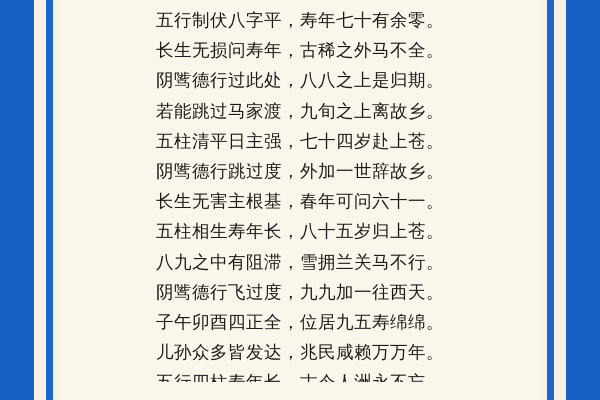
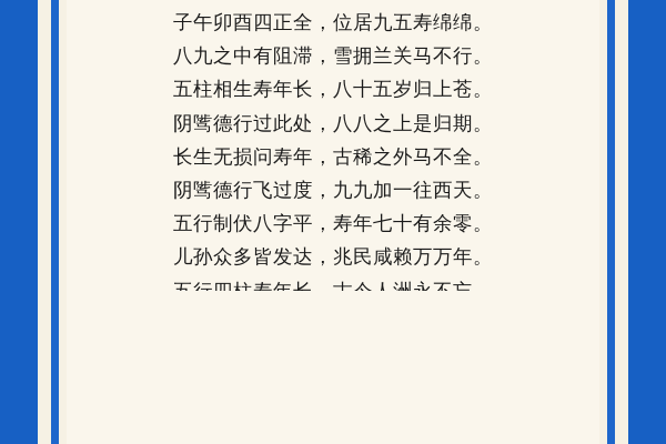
- 五行制伏八字平，寿年七十有余零。
+ 子午卯酉四正全，位居九五寿绵绵。
- 长生无损问寿年，古稀之外马不全。
+ 八九之中有阻滞，雪拥兰关马不行。
- 阴骘德行过此处，八八之上是归期。
+ 五柱相生寿年长，八十五岁归上苍。
- 若能跳过马家渡，九旬之上离故乡。
- 五柱清平日主强，七十四岁赴上苍。
- 阴骘德行跳过度，外加一世辞故乡。
- 长生无害主根基，春年可问六十一。
- 五柱相生寿年长，八十五岁归上苍。
+ 阴骘德行过此处，八八之上是归期。
- 八九之中有阻滞，雪拥兰关马不行。
+ 长生无损问寿年，古稀之外马不全。
  阴骘德行飞过度，九九加一往西天。
- 子午卯酉四正全，位居九五寿绵绵。
+ 五行制伏八字平，寿年七十有余零。
  儿孙众多皆发达，兆民咸赖万万年。
